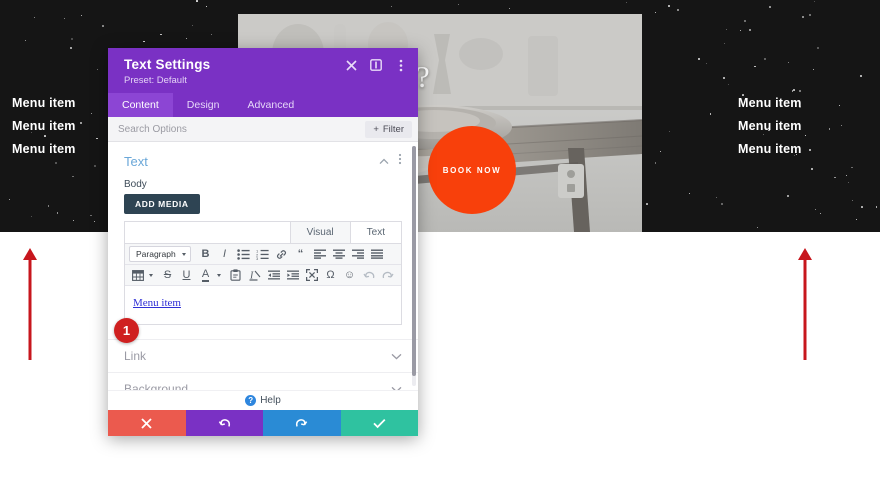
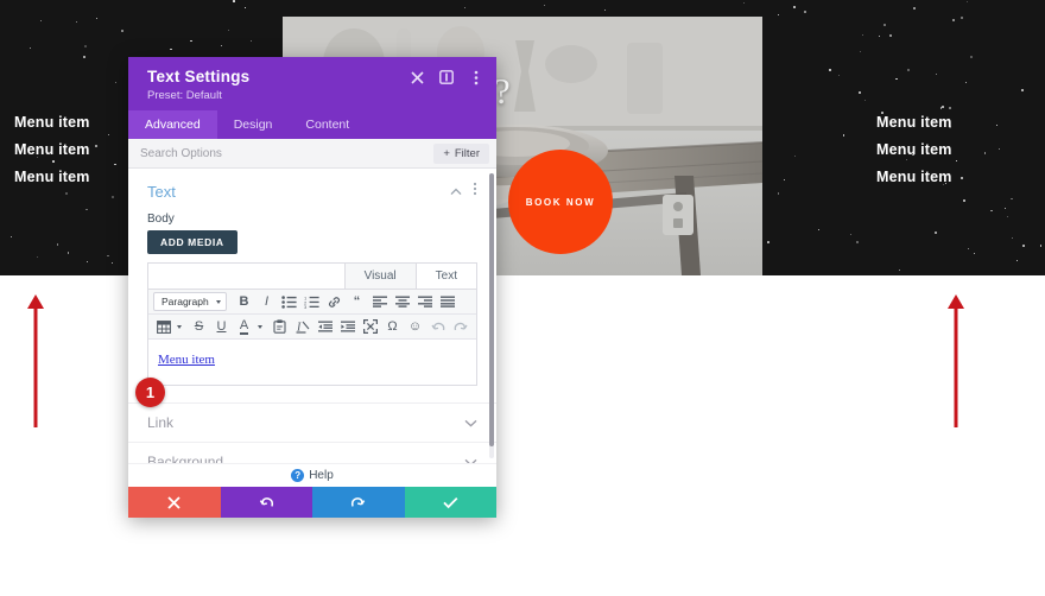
  BOOK NOW
  Menu item
  Menu item
  Menu item
  Menu item
  Menu item
  Menu item
  Text Settings
  Preset: Default
- Content
+ Advanced
  Design
- Advanced
+ Content
  Search Options
  +
  Filter
  Text
  Body
  ADD MEDIA
  Visual
  Text
  Paragraph
  B
  I
  “
  S
  U
  A
  I
  Ω
  ☺
  Menu item
  1
  Link
  Background
  ?
  Help
